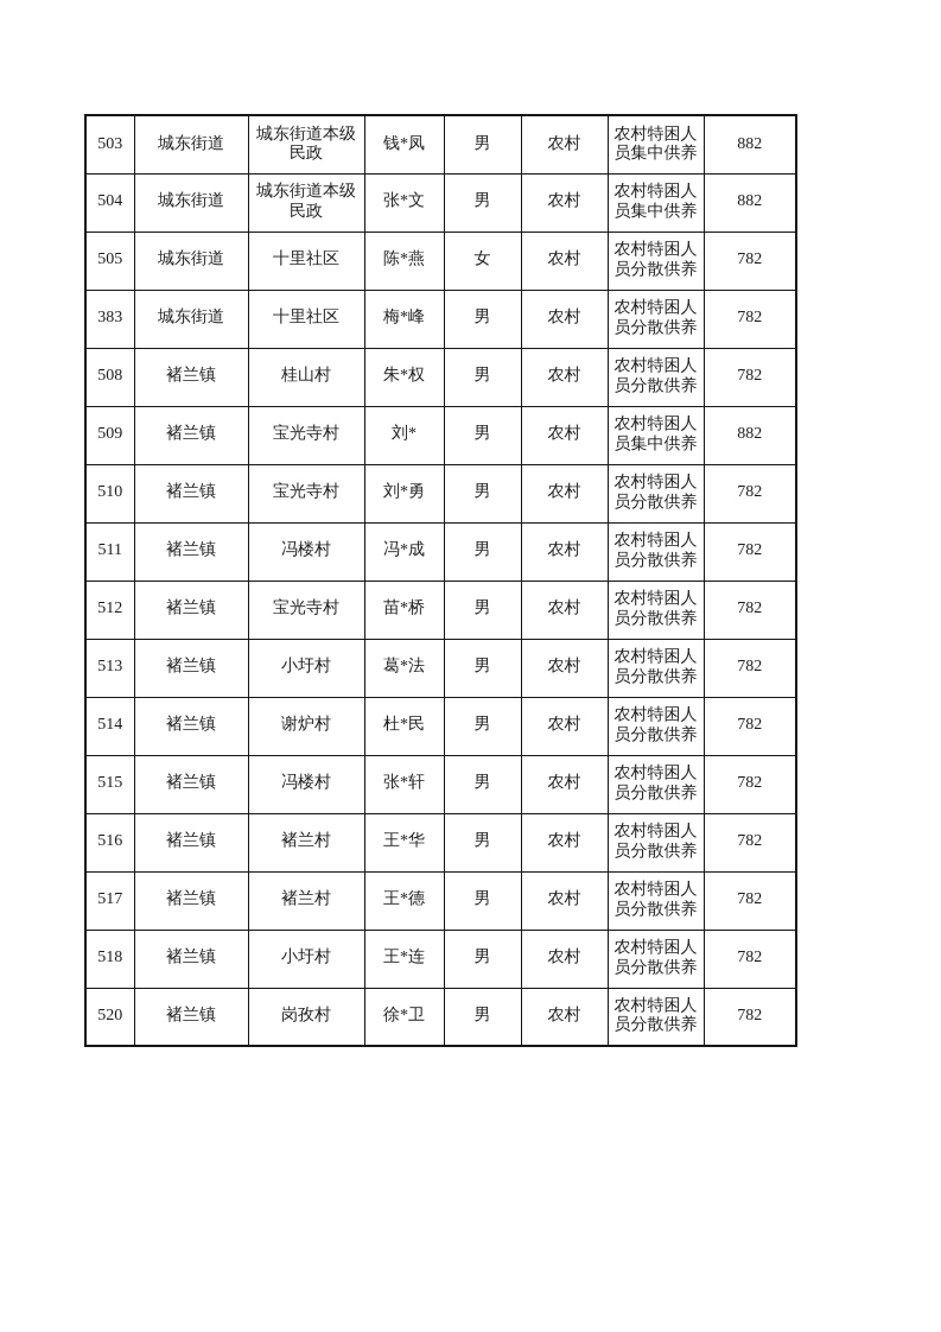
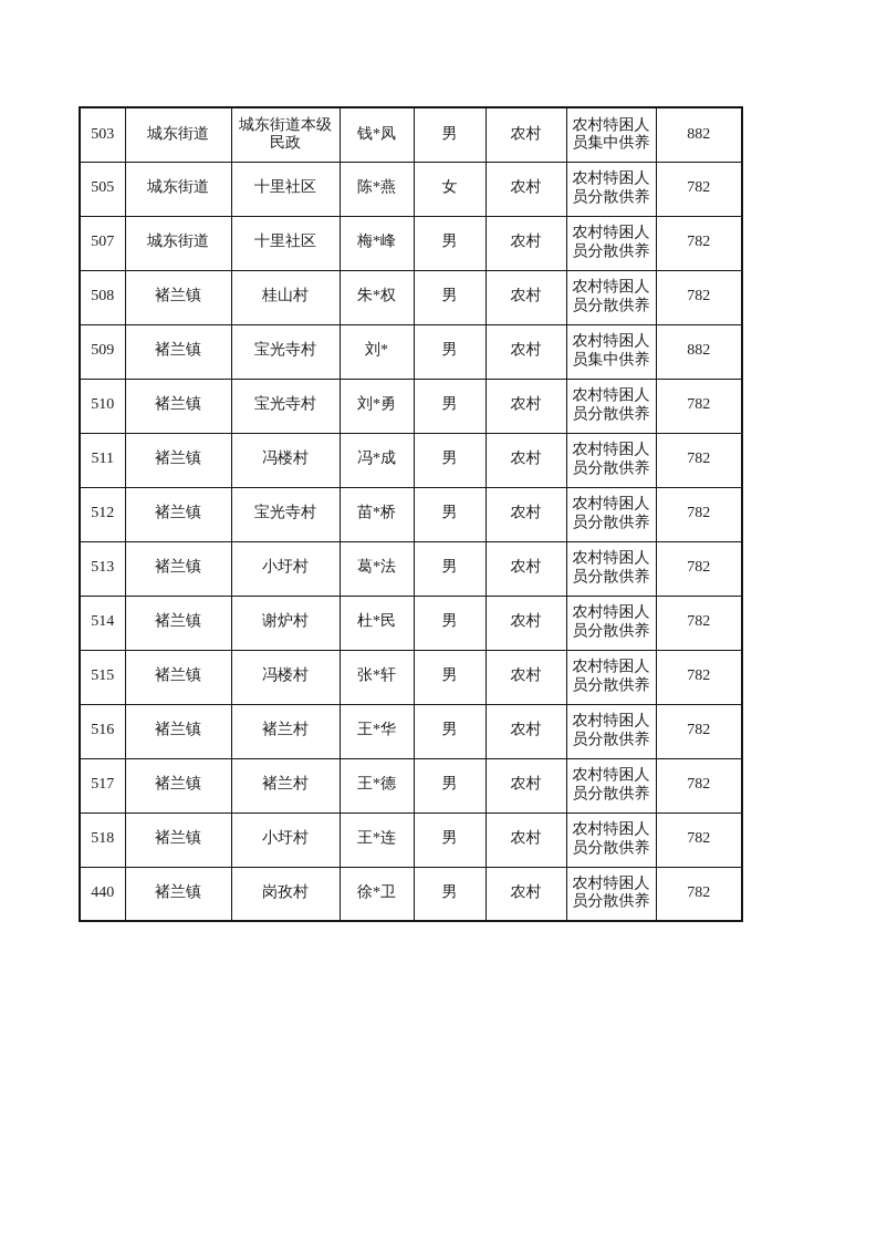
  503	城东街道	城东街道本级民政	钱*凤	男	农村	农村特困人员集中供养	882
- 504	城东街道	城东街道本级民政	张*文	男	农村	农村特困人员集中供养	882
  505	城东街道	十里社区	陈*燕	女	农村	农村特困人员分散供养	782
- 383	城东街道	十里社区	梅*峰	男	农村	农村特困人员分散供养	782
+ 507	城东街道	十里社区	梅*峰	男	农村	农村特困人员分散供养	782
  508	褚兰镇	桂山村	朱*权	男	农村	农村特困人员分散供养	782
  509	褚兰镇	宝光寺村	刘*	男	农村	农村特困人员集中供养	882
  510	褚兰镇	宝光寺村	刘*勇	男	农村	农村特困人员分散供养	782
  511	褚兰镇	冯楼村	冯*成	男	农村	农村特困人员分散供养	782
  512	褚兰镇	宝光寺村	苗*桥	男	农村	农村特困人员分散供养	782
  513	褚兰镇	小圩村	葛*法	男	农村	农村特困人员分散供养	782
  514	褚兰镇	谢炉村	杜*民	男	农村	农村特困人员分散供养	782
  515	褚兰镇	冯楼村	张*轩	男	农村	农村特困人员分散供养	782
  516	褚兰镇	褚兰村	王*华	男	农村	农村特困人员分散供养	782
  517	褚兰镇	褚兰村	王*德	男	农村	农村特困人员分散供养	782
  518	褚兰镇	小圩村	王*连	男	农村	农村特困人员分散供养	782
- 520	褚兰镇	岗孜村	徐*卫	男	农村	农村特困人员分散供养	782
+ 440	褚兰镇	岗孜村	徐*卫	男	农村	农村特困人员分散供养	782
